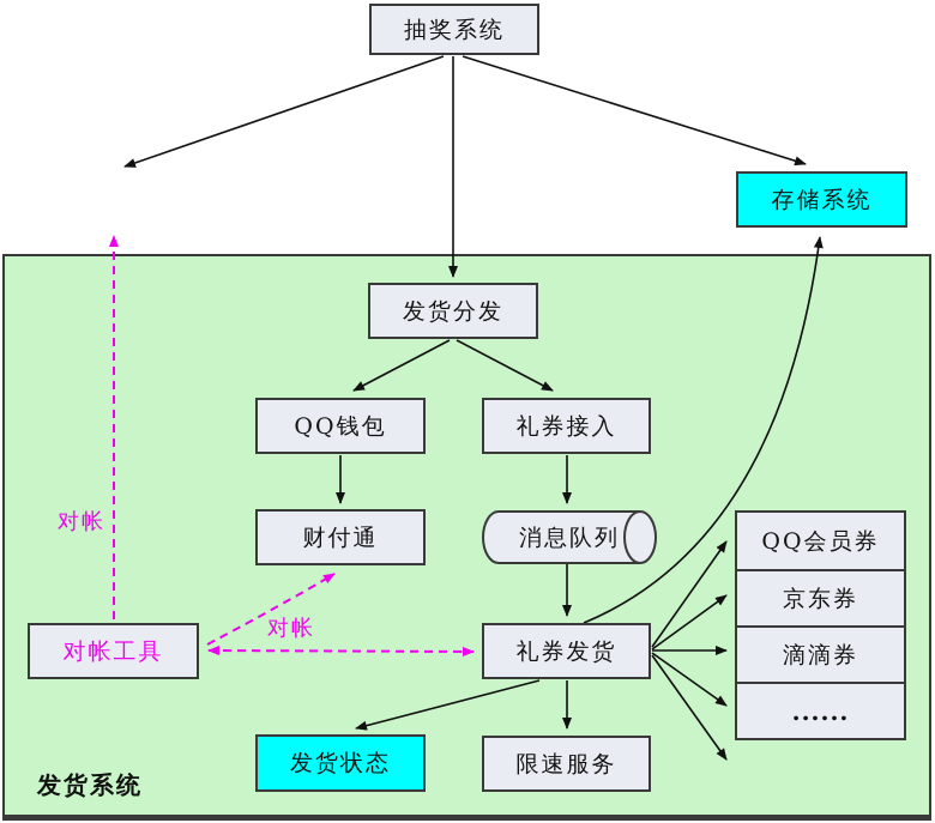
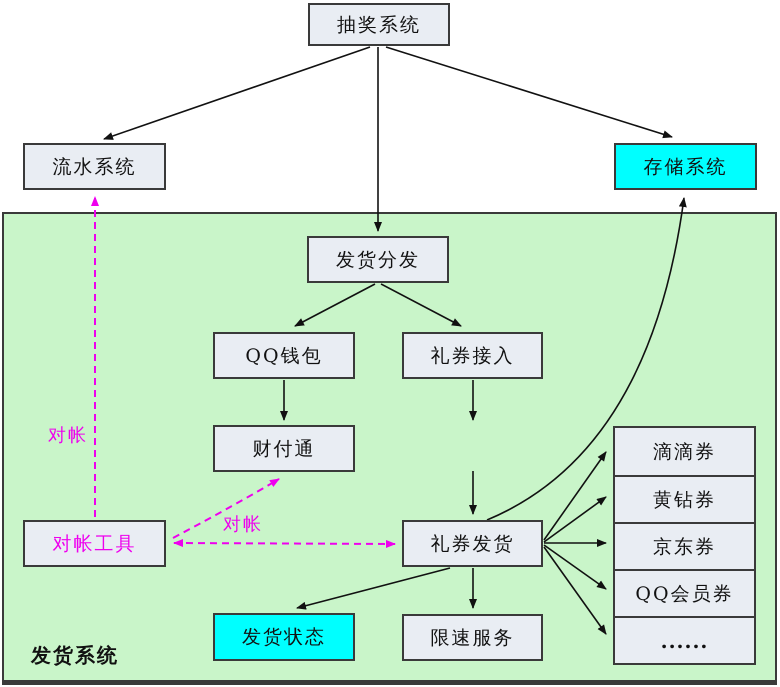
  抽奖系统
+ 流水系统
  存储系统
  发货分发
  QQ钱包
  礼券接入
  财付通
- 消息队列
  对帐工具
  礼券发货
  发货状态
  限速服务
- QQ会员券
+ 滴滴券
+ 黄钻券
  京东券
- 滴滴券
+ QQ会员券
  ......
  对帐
  对帐
  发货系统
